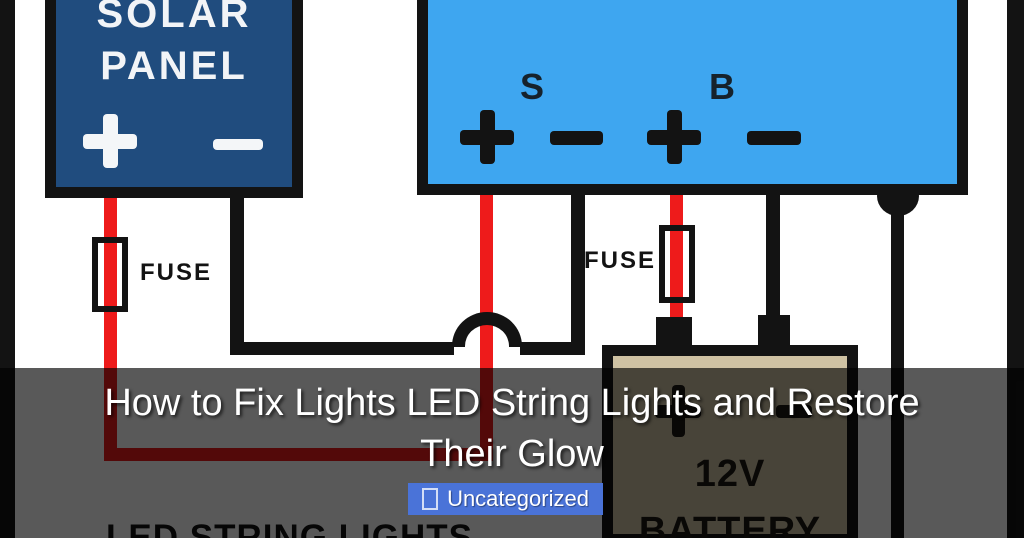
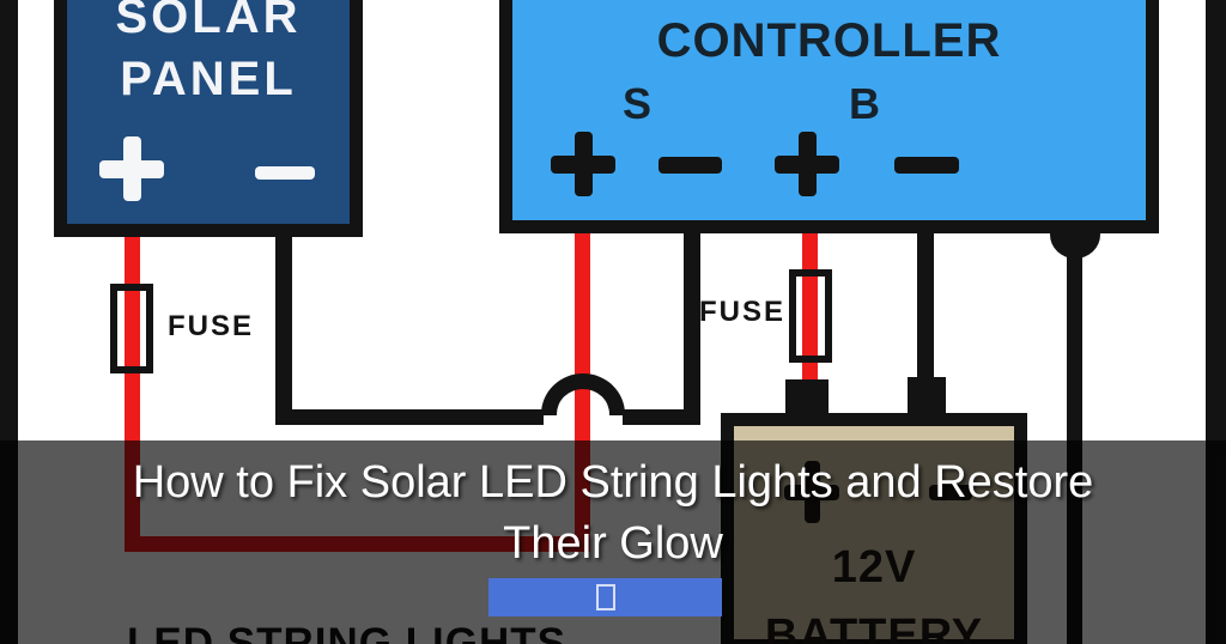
  SOLAR
  PANEL
+ CONTROLLER
  S
  B
  FUSE
  FUSE
  12V
  BATTERY
- How to Fix Lights LED String Lights and Restore
+ How to Fix Solar LED String Lights and Restore
  Their Glow
- Uncategorized
